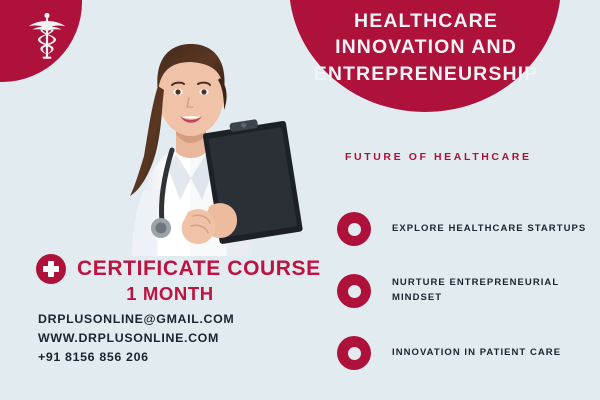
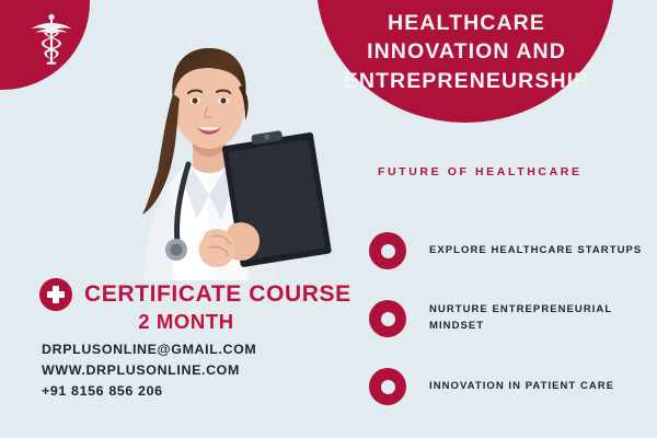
  HEALTHCARE
  INNOVATION AND
  ENTREPRENEURSHIP
  FUTURE OF HEALTHCARE
  EXPLORE HEALTHCARE STARTUPS
  NURTURE ENTREPRENEURIAL MINDSET
  INNOVATION IN PATIENT CARE
  CERTIFICATE COURSE
- 1 MONTH
+ 2 MONTH
  DRPLUSONLINE@GMAIL.COM
  WWW.DRPLUSONLINE.COM
  +91 8156 856 206
